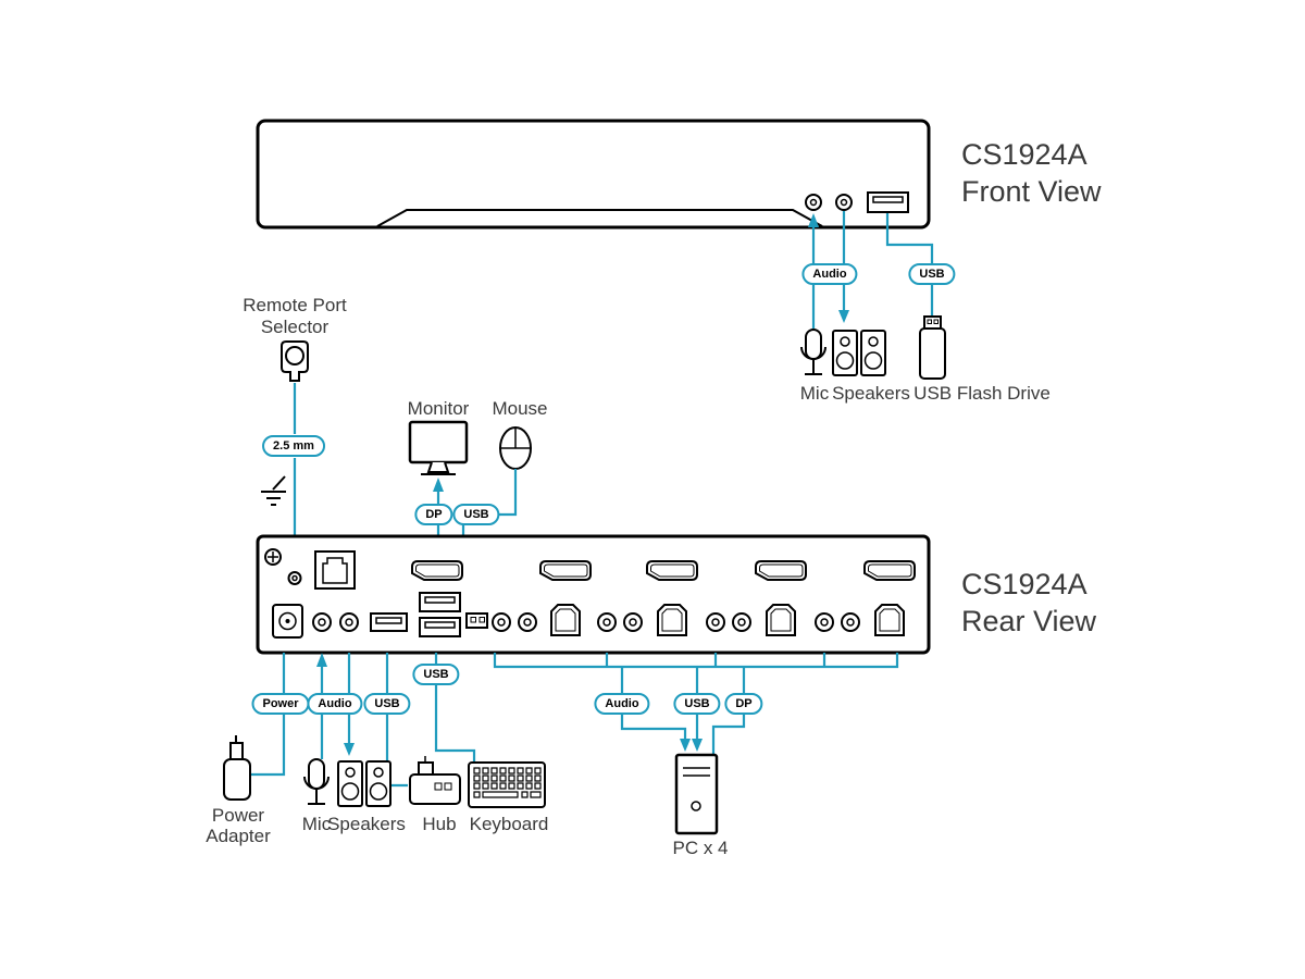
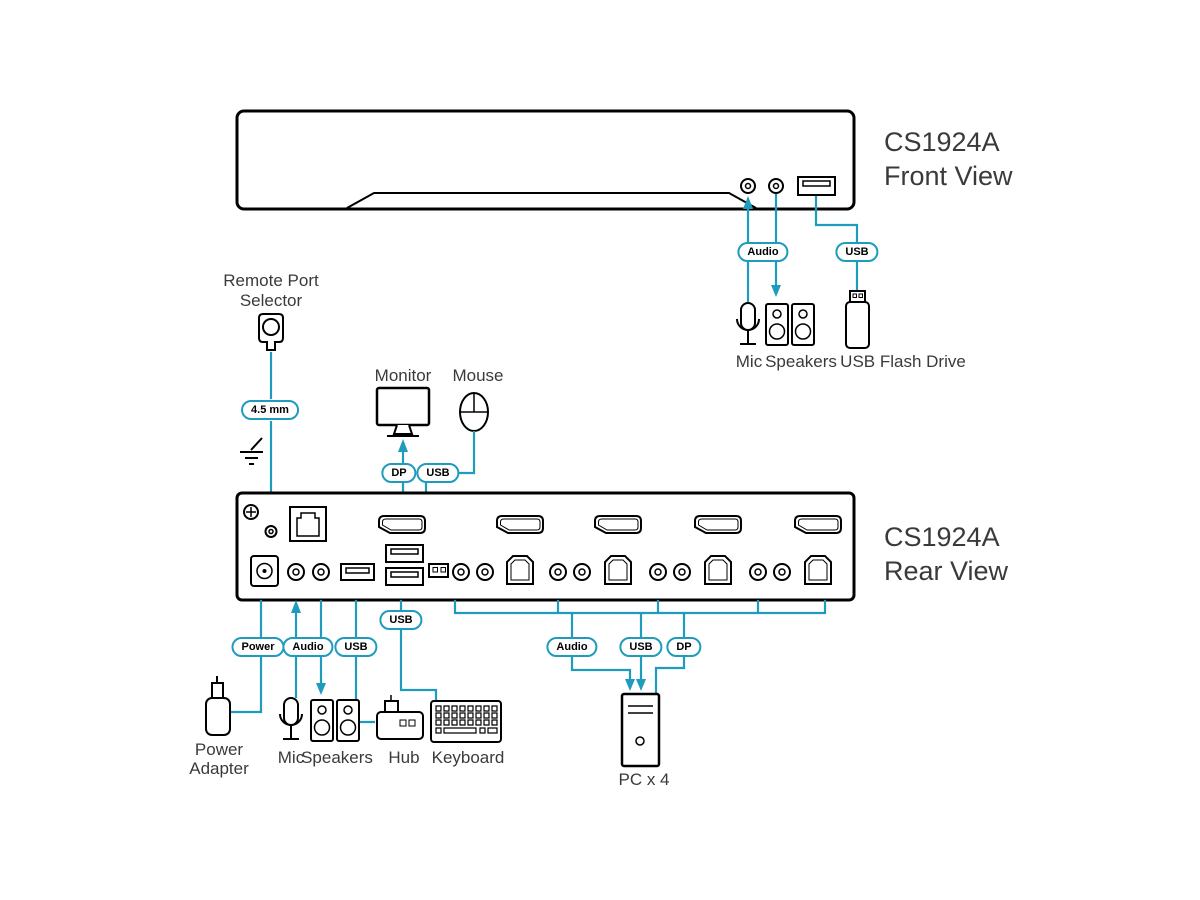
  CS1924A
  Front View
  CS1924A
  Rear View
  Audio
  USB
- 2.5 mm
+ 4.5 mm
  DP
  USB
  Power
  Audio
  USB
  USB
  Audio
  USB
  DP
  Mic
  Speakers
  USB Flash Drive
  Remote Port
  Selector
  Monitor
  Mouse
  Power
  Adapter
  Mic
  Speakers
  Hub
  Keyboard
  PC x 4
